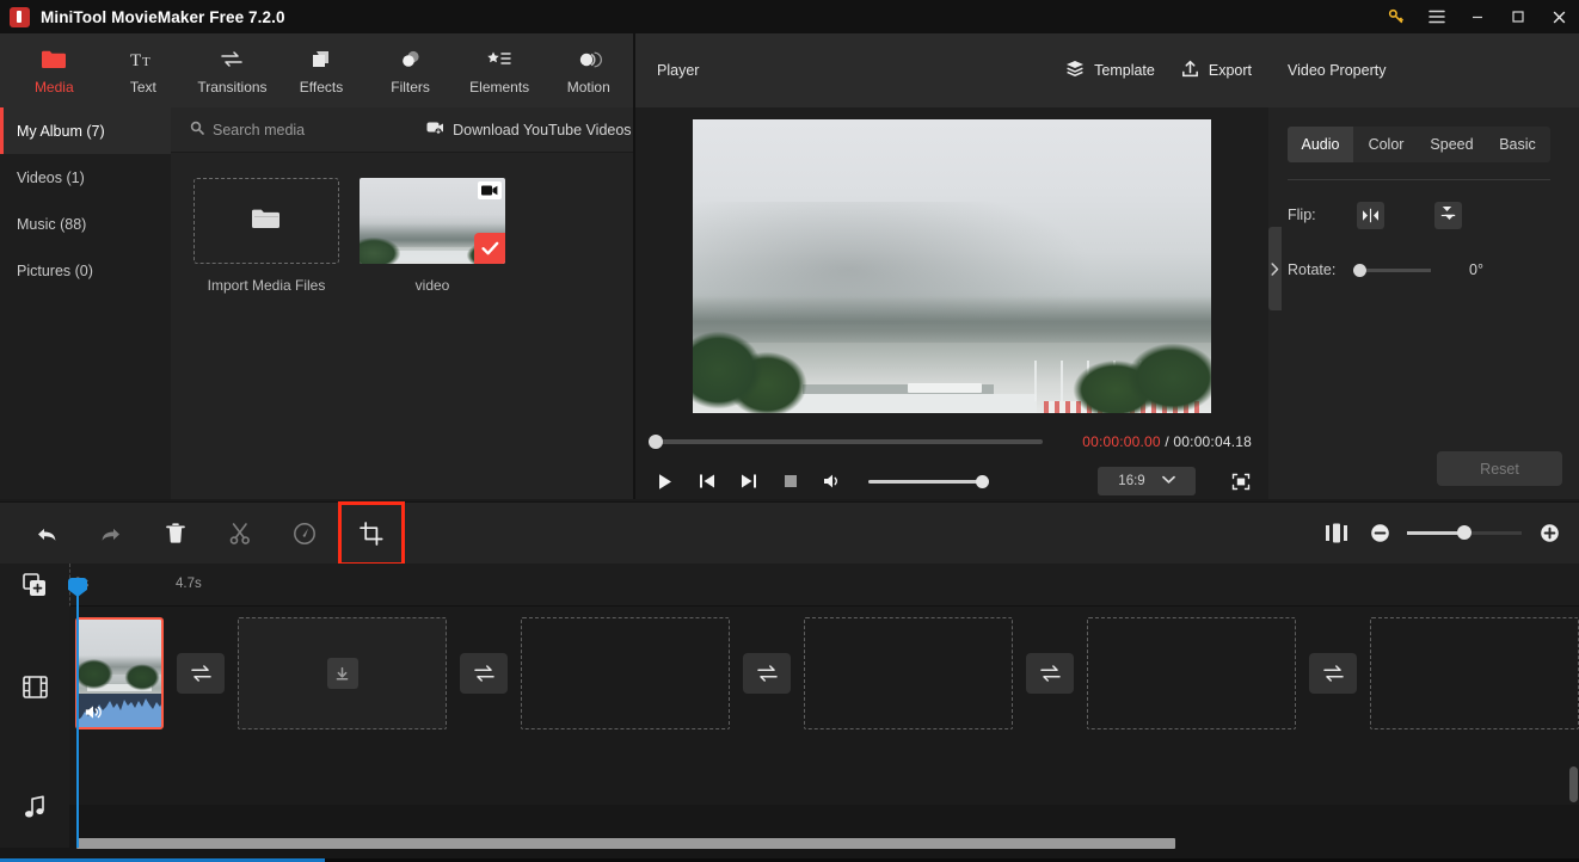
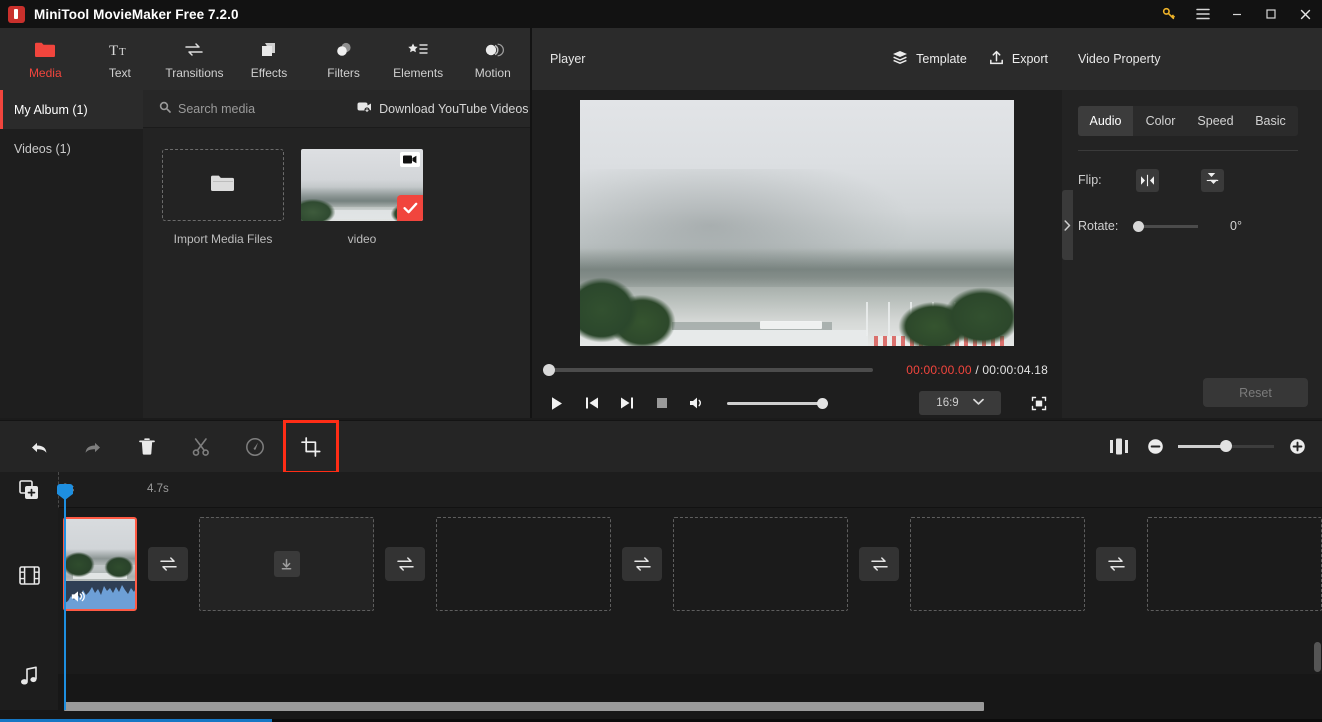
  MiniTool MovieMaker Free 7.2.0
  Media
  T
  T
  Text
  Transitions
  Effects
  Filters
  Elements
  Motion
- My Album (7)
+ My Album (1)
  Videos (1)
- Music (88)
- Pictures (0)
  Search media
  Download YouTube Videos
  Import Media Files
  video
  Player
  Template
  Export
  00:00:00.00 / 00:00:04.18
  16:9
  Video Property
  Audio
  Color
  Speed
  Basic
  Flip:
  Rotate:
  0°
  Reset
  4.7s
